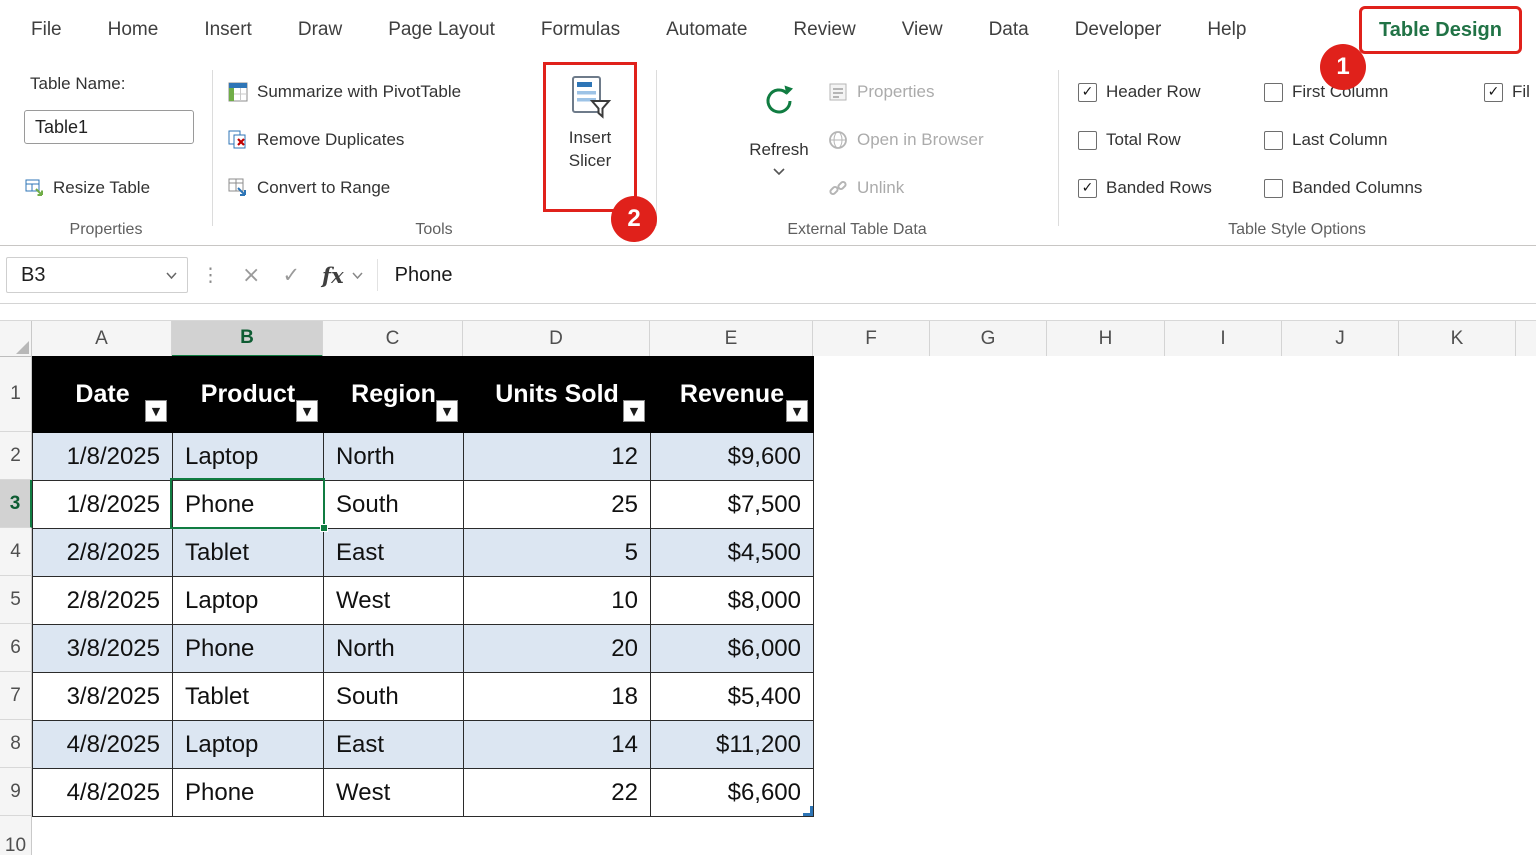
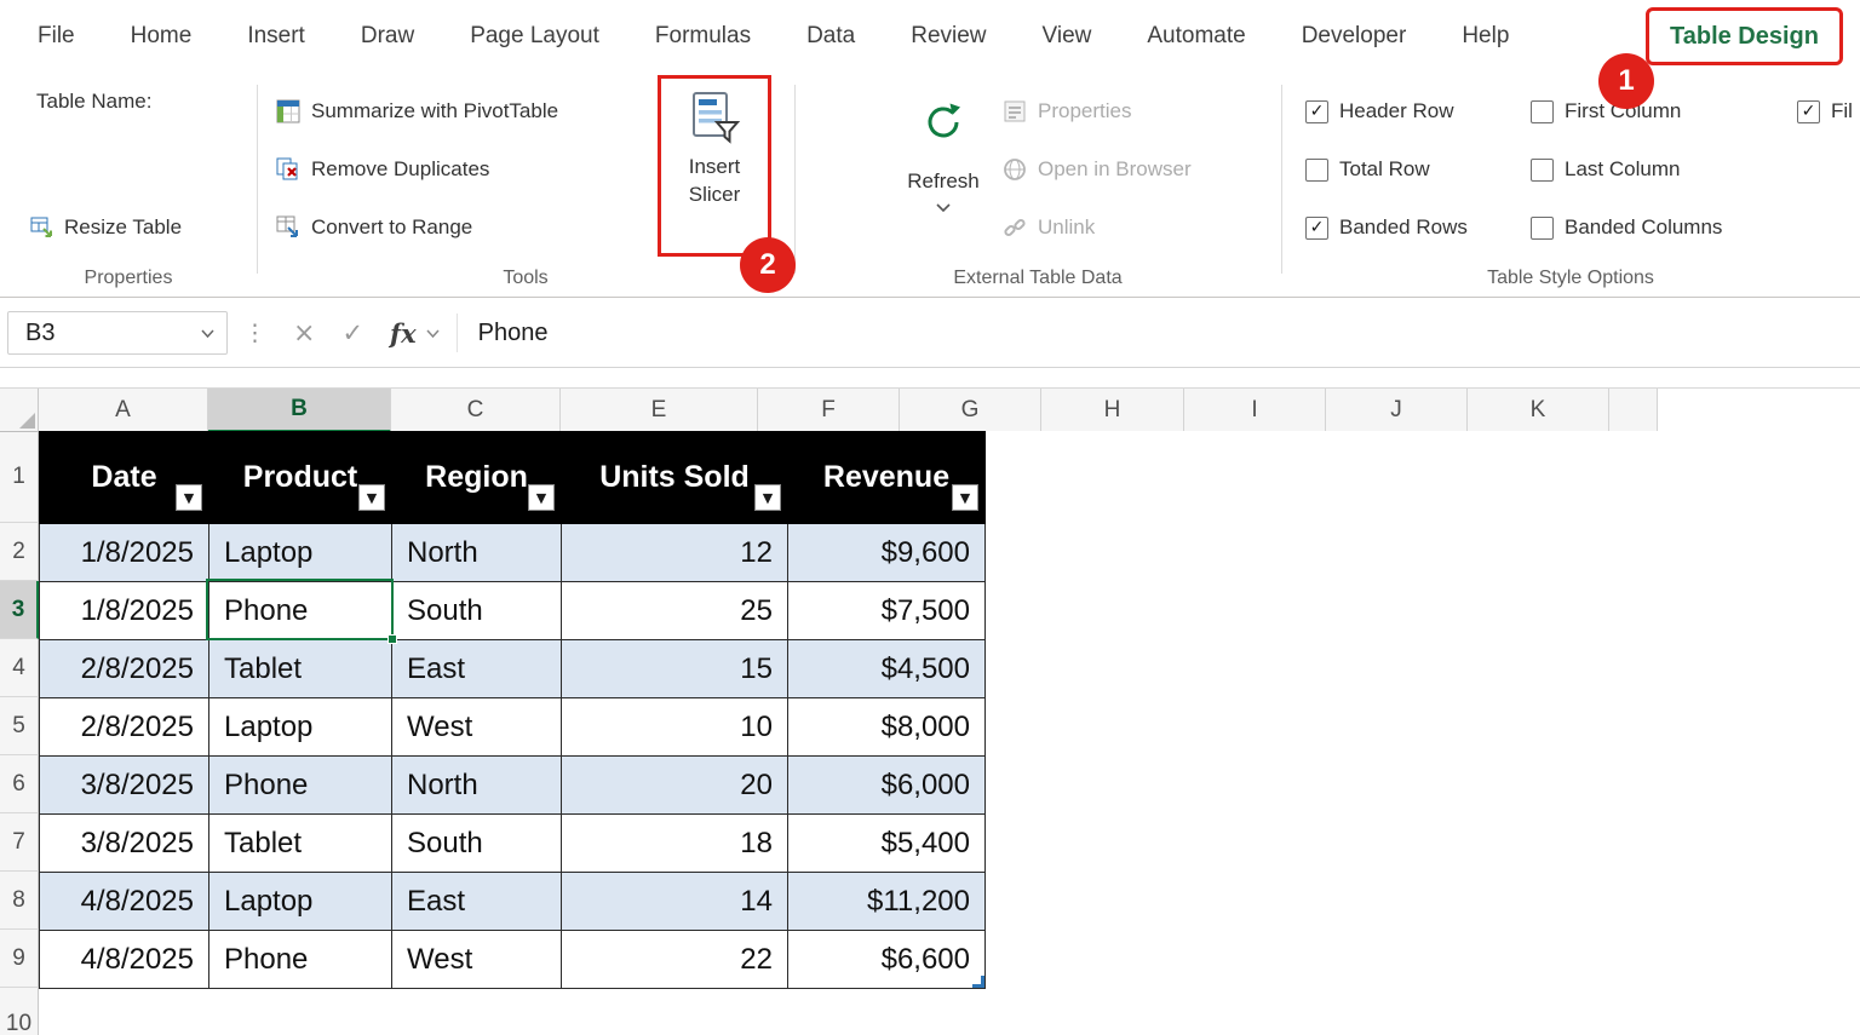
  File
  Home
  Insert
  Draw
  Page Layout
  Formulas
- Automate
+ Data
  Review
  View
- Data
+ Automate
  Developer
  Help
  Table Design
  Table Name:
- Table1
  Resize Table
  Properties
  Summarize with PivotTable
  Remove Duplicates
  Convert to Range
  Tools
  Insert
  Slicer
  Refresh
  Properties
  Open in Browser
  Unlink
  External Table Data
  ✓
  Header Row
  Total Row
  ✓
  Banded Rows
  First Column
  Last Column
  Banded Columns
  ✓
  Fil
  Table Style Options
  B3
  ⋮
  ×
  ✓
  fx
  Phone
  A
  B
  C
- D
  E
  F
  G
  H
  I
  J
  K
  1
  2
  3
  4
  5
  6
  7
  8
  9
  10
  Date▼	Product▼	Region▼	Units Sold▼	Revenue▼
  1/8/2025	Laptop	North	12	$9,600
  1/8/2025	Phone	South	25	$7,500
- 2/8/2025	Tablet	East	5	$4,500
+ 2/8/2025	Tablet	East	15	$4,500
  2/8/2025	Laptop	West	10	$8,000
  3/8/2025	Phone	North	20	$6,000
  3/8/2025	Tablet	South	18	$5,400
  4/8/2025	Laptop	East	14	$11,200
  4/8/2025	Phone	West	22	$6,600
  1
  2
